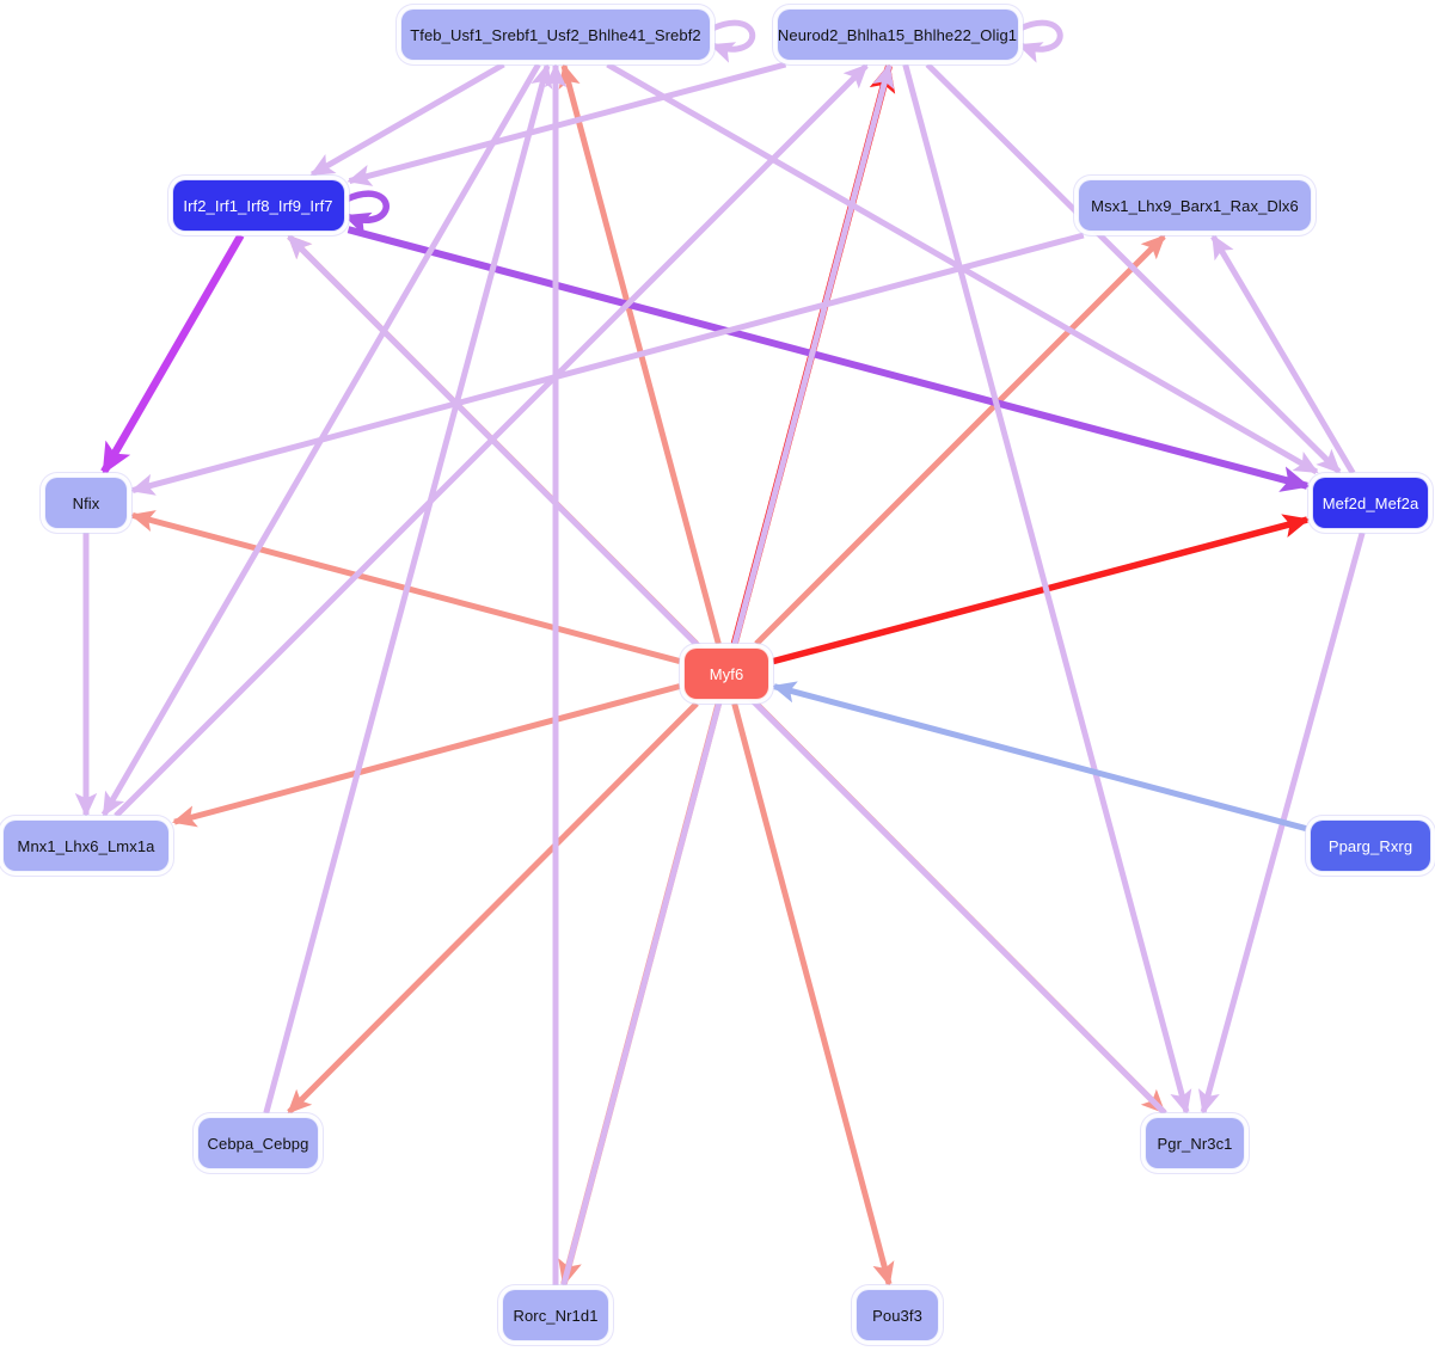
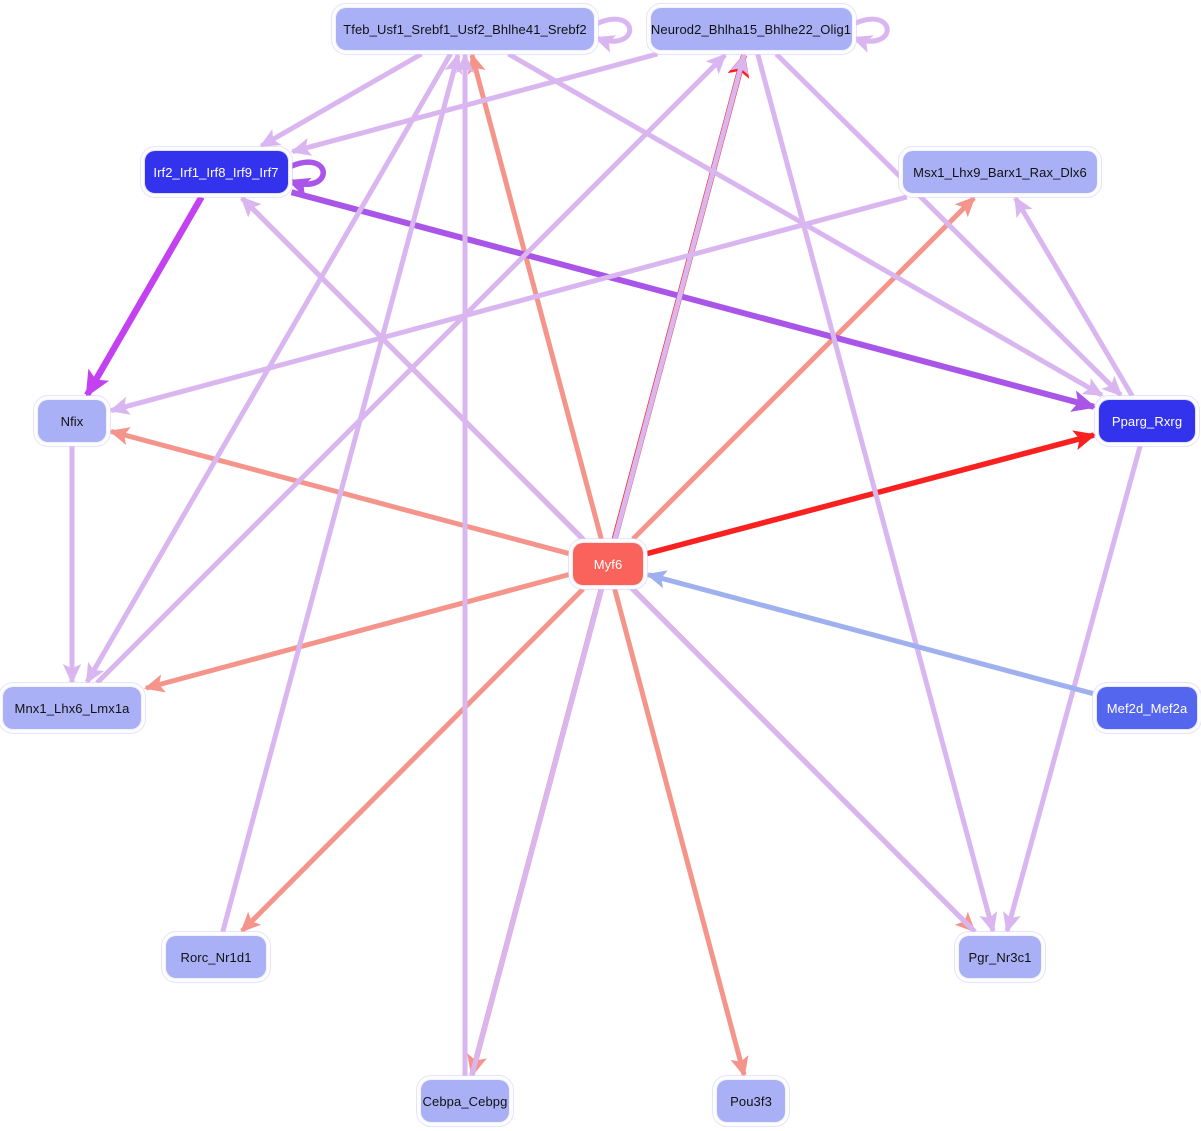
  Tfeb_Usf1_Srebf1_Usf2_Bhlhe41_Srebf2
  Neurod2_Bhlha15_Bhlhe22_Olig1
  Irf2_Irf1_Irf8_Irf9_Irf7
  Msx1_Lhx9_Barx1_Rax_Dlx6
  Nfix
- Mef2d_Mef2a
+ Pparg_Rxrg
  Myf6
  Mnx1_Lhx6_Lmx1a
- Pparg_Rxrg
+ Mef2d_Mef2a
- Cebpa_Cebpg
+ Rorc_Nr1d1
  Pgr_Nr3c1
- Rorc_Nr1d1
+ Cebpa_Cebpg
  Pou3f3
